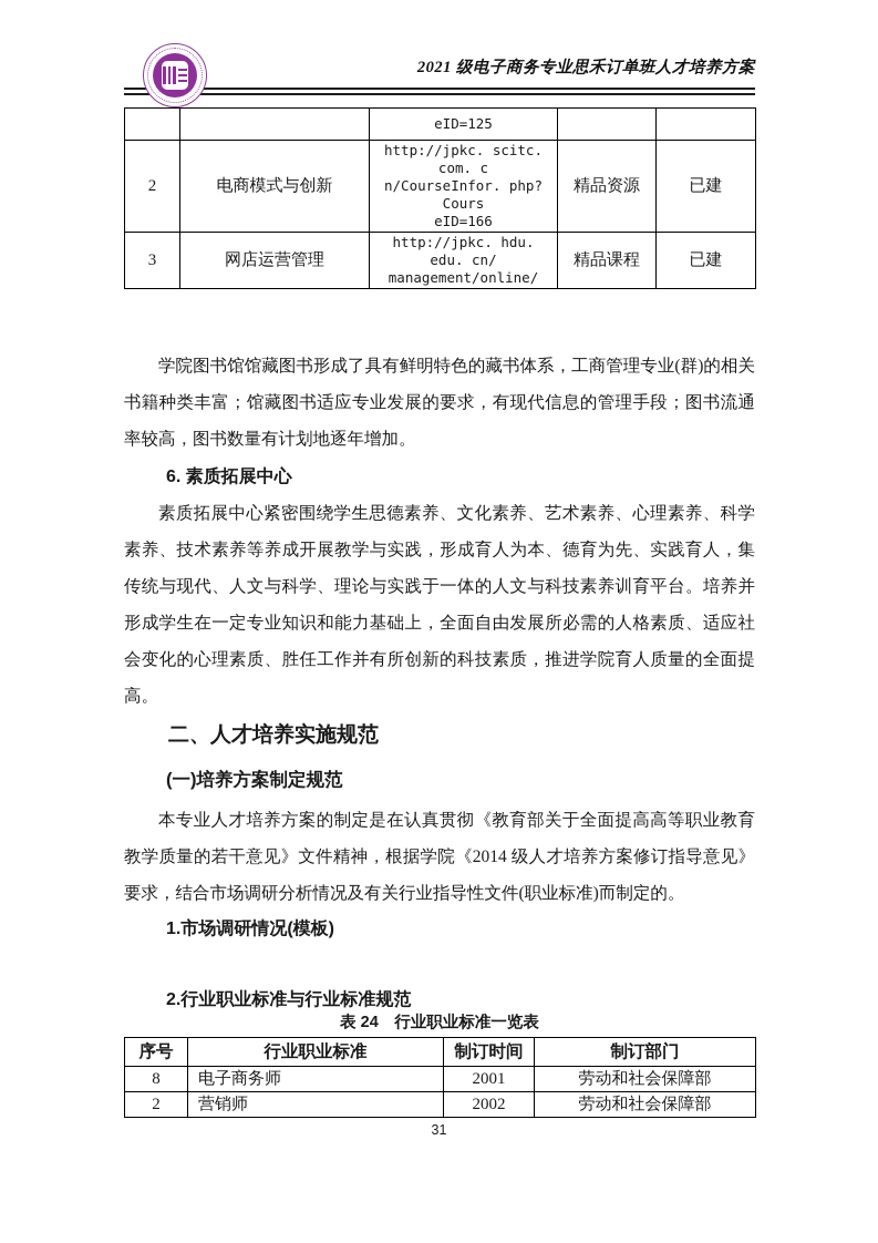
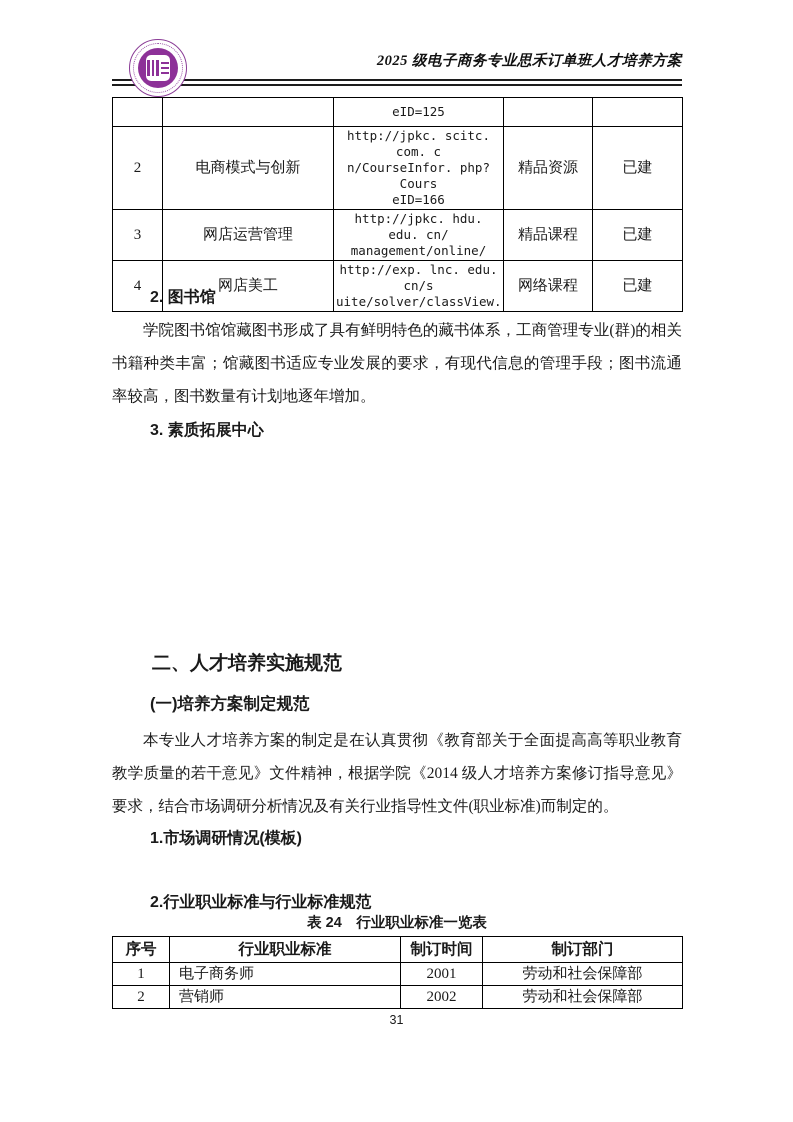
- 2021 级电子商务专业思禾订单班人才培养方案
+ 2025 级电子商务专业思禾订单班人才培养方案
  		eID=125
  2	电商模式与创新	http://jpkc. scitc. com. c n/CourseInfor. php?Cours eID=166	精品资源	已建
  3	网店运营管理	http://jpkc. hdu. edu. cn/ management/online/	精品课程	已建
+ 4	网店美工	http://exp. lnc. edu. cn/s uite/solver/classView.	网络课程	已建
+ 2. 图书馆
  学院图书馆馆藏图书形成了具有鲜明特色的藏书体系，工商管理专业(群)的相关书籍种类丰富；馆藏图书适应专业发展的要求，有现代信息的管理手段；图书流通率较高，图书数量有计划地逐年增加。
- 6. 素质拓展中心
+ 3. 素质拓展中心
- 素质拓展中心紧密围绕学生思德素养、文化素养、艺术素养、心理素养、科学素养、技术素养等养成开展教学与实践，形成育人为本、德育为先、实践育人，集传统与现代、人文与科学、理论与实践于一体的人文与科技素养训育平台。培养并形成学生在一定专业知识和能力基础上，全面自由发展所必需的人格素质、适应社会变化的心理素质、胜任工作并有所创新的科技素质，推进学院育人质量的全面提高。
  二、人才培养实施规范
  (一)培养方案制定规范
  本专业人才培养方案的制定是在认真贯彻《教育部关于全面提高高等职业教育教学质量的若干意见》文件精神，根据学院《2014 级人才培养方案修订指导意见》要求，结合市场调研分析情况及有关行业指导性文件(职业标准)而制定的。
  1.市场调研情况(模板)
  2.行业职业标准与行业标准规范
  表 24 行业职业标准一览表
  序号	行业职业标准	制订时间	制订部门
- 8	电子商务师	2001	劳动和社会保障部
+ 1	电子商务师	2001	劳动和社会保障部
  2	营销师	2002	劳动和社会保障部
  31
